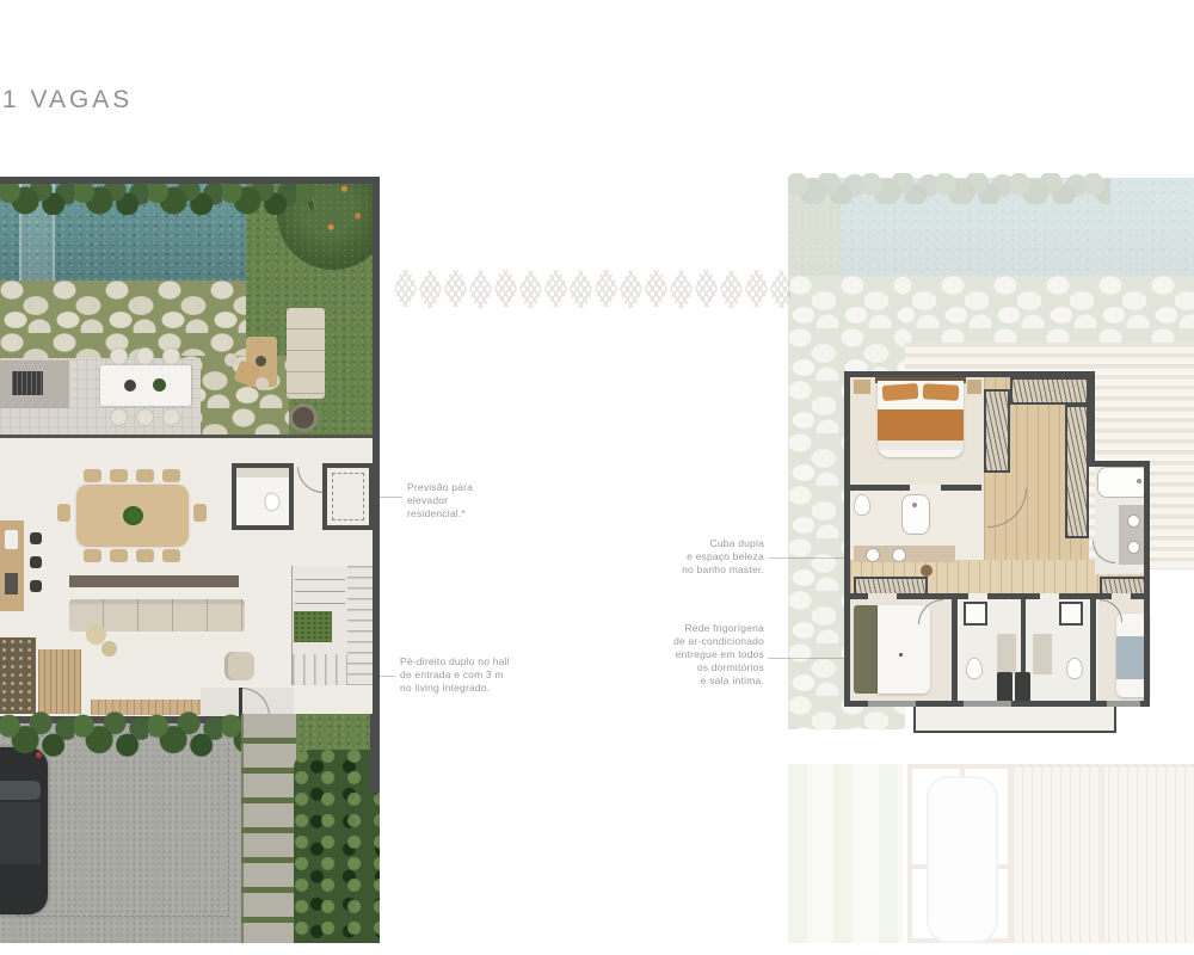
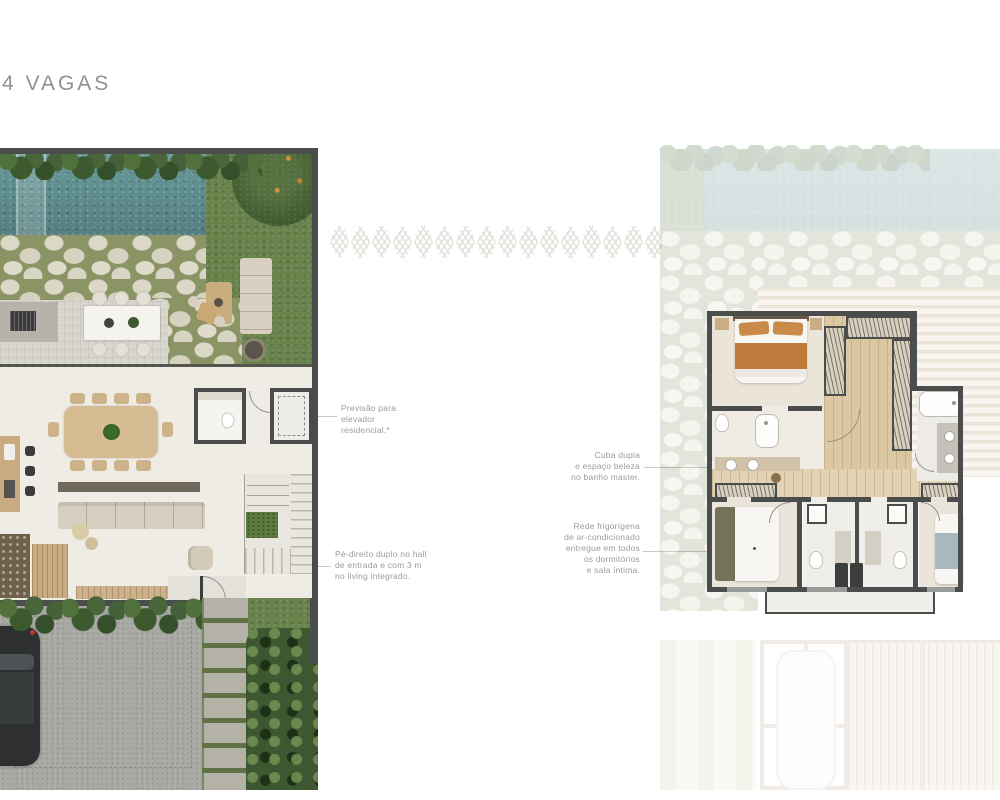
- 1 VAGAS
+ 4 VAGAS
  Previsão para
  elevador
  residencial.*
  Pé-direito duplo no hall
  de entrada e com 3 m
  no living integrado.
  Cuba dupla
  e espaço beleza
  no banho master.
  Rede frigorígena
  de ar-condicionado
  entregue em todos
  os dormitórios
  e sala íntima.
